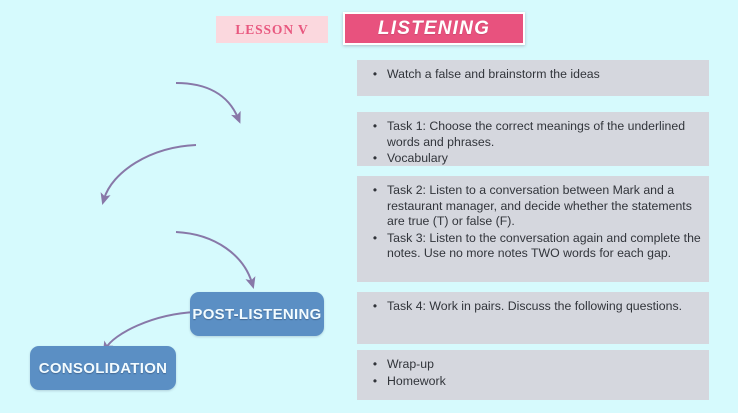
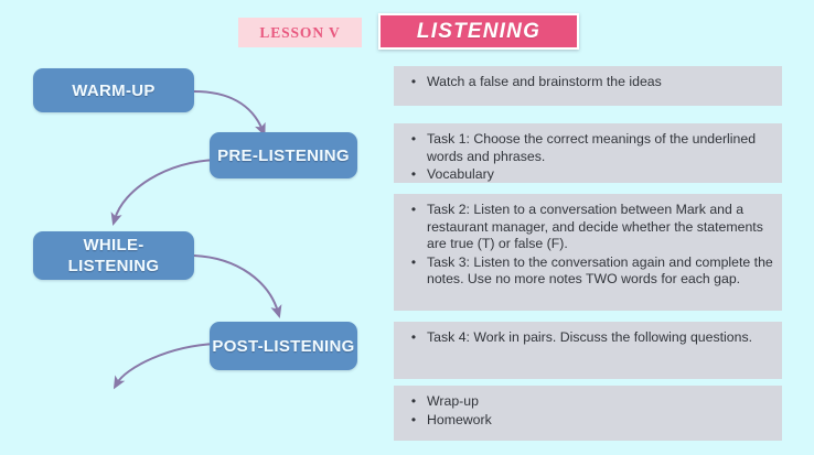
  LESSON V
  LISTENING
+ WARM-UP
+ PRE-LISTENING
+ WHILE-LISTENING
  POST-LISTENING
- CONSOLIDATION
  •
  Watch a false and brainstorm the ideas
  •
  Task 1: Choose the correct meanings of the underlined words and phrases.
  •
  Vocabulary
  •
  Task 2: Listen to a conversation between Mark and a restaurant manager, and decide whether the statements are true (T) or false (F).
  •
  Task 3: Listen to the conversation again and complete the notes. Use no more notes TWO words for each gap.
  •
  Task 4: Work in pairs. Discuss the following questions.
  •
  Wrap-up
  •
  Homework
